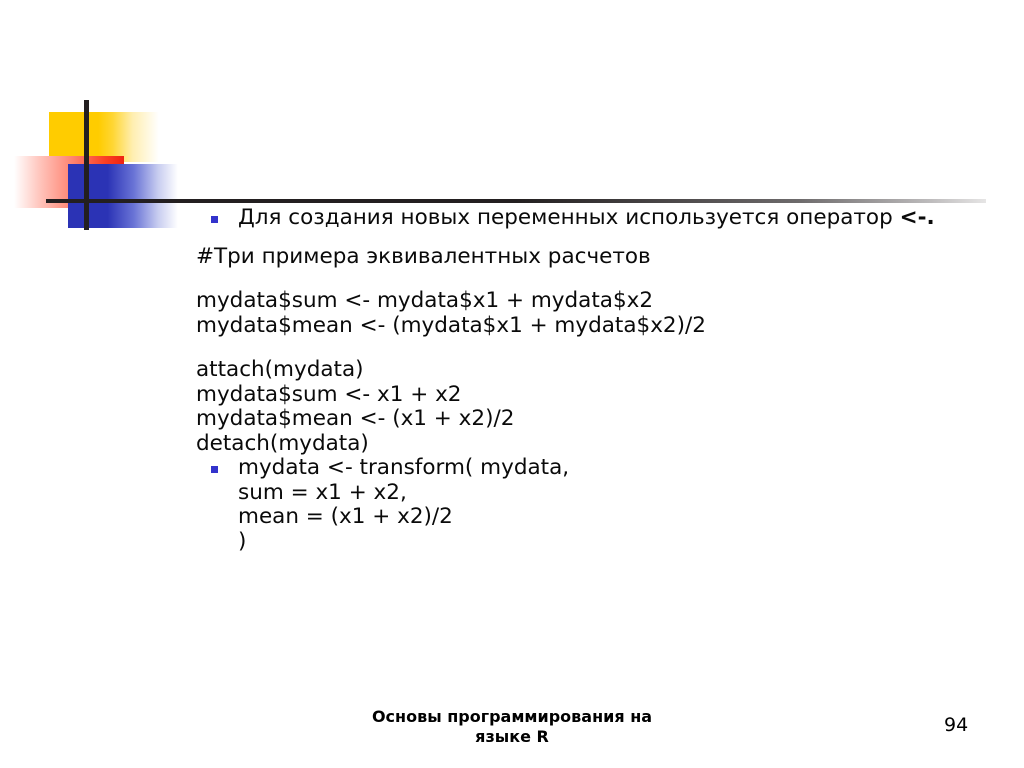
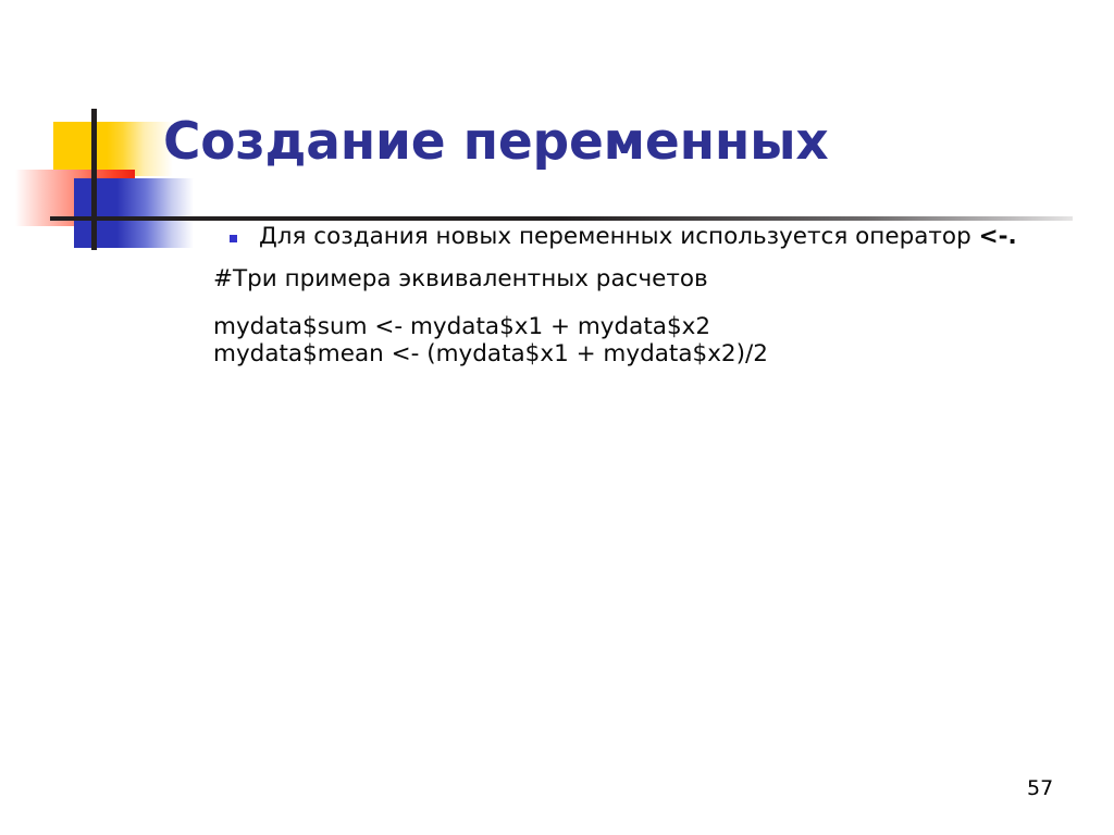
+ Создание переменных
  Для создания новых переменных используется оператор <-.
  #Три примера эквивалентных расчетов
  mydata$sum <- mydata$x1 + mydata$x2
  mydata$mean <- (mydata$x1 + mydata$x2)/2
- attach(mydata)
- mydata$sum <- x1 + x2
- mydata$mean <- (x1 + x2)/2
- detach(mydata)
- mydata <- transform( mydata,
- sum = x1 + x2,
- mean = (x1 + x2)/2
- )
- Основы программирования на
- языке R
- 94
+ 57
